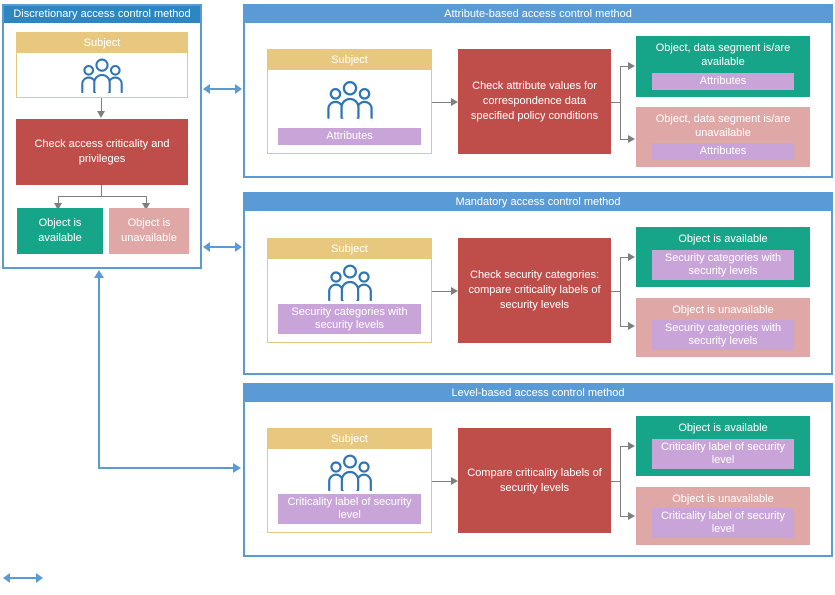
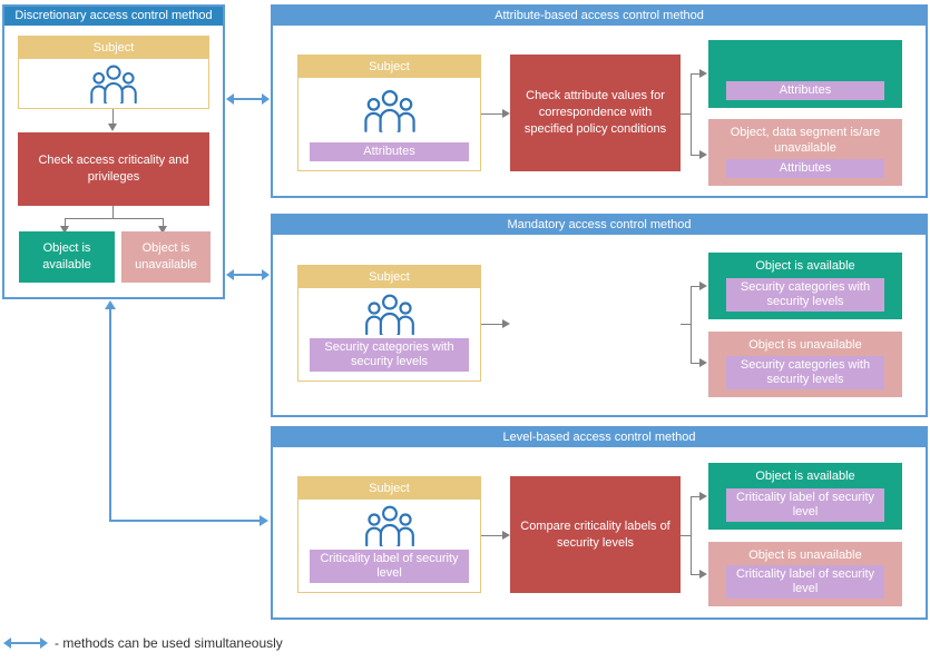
  Discretionary access control method
  Subject
  Check access criticality and privileges
  Object is available
  Object is unavailable
  Attribute-based access control method
  Subject
  Attributes
- Check attribute values for correspondence data specified policy conditions
+ Check attribute values for correspondence with specified policy conditions
- Object, data segment is/are available
  Attributes
  Object, data segment is/are unavailable
  Attributes
  Mandatory access control method
  Subject
  Security categories with security levels
- Check security categories: compare criticality labels of security levels
  Object is available
  Security categories with security levels
  Object is unavailable
  Security categories with security levels
  Level-based access control method
  Subject
  Criticality label of security level
  Compare criticality labels of security levels
  Object is available
  Criticality label of security level
  Object is unavailable
  Criticality label of security level
+ - methods can be used simultaneously
